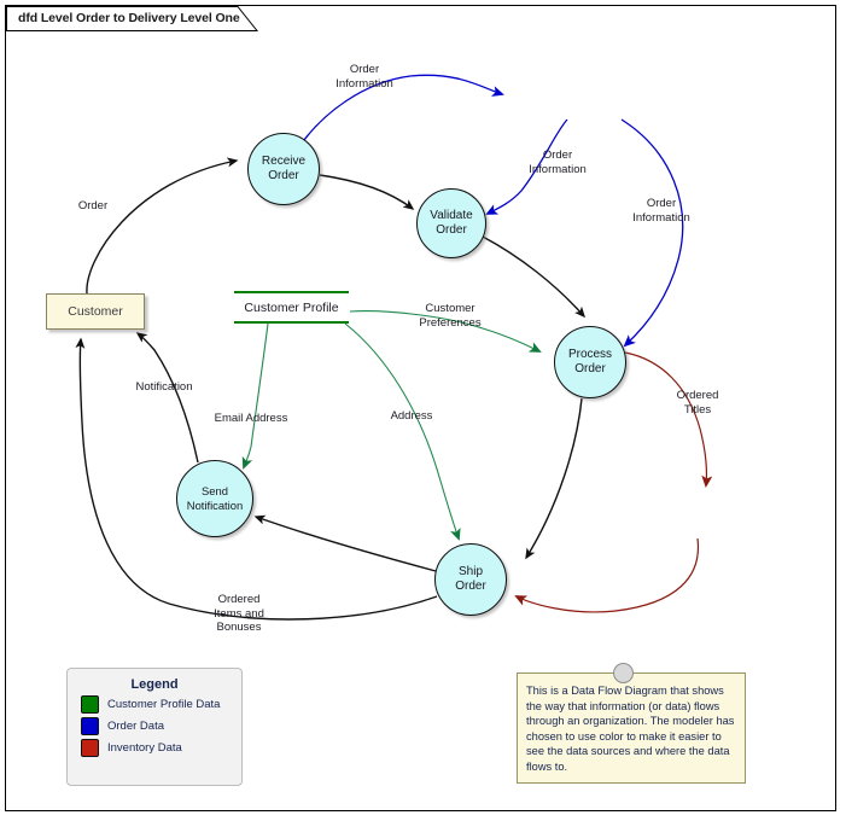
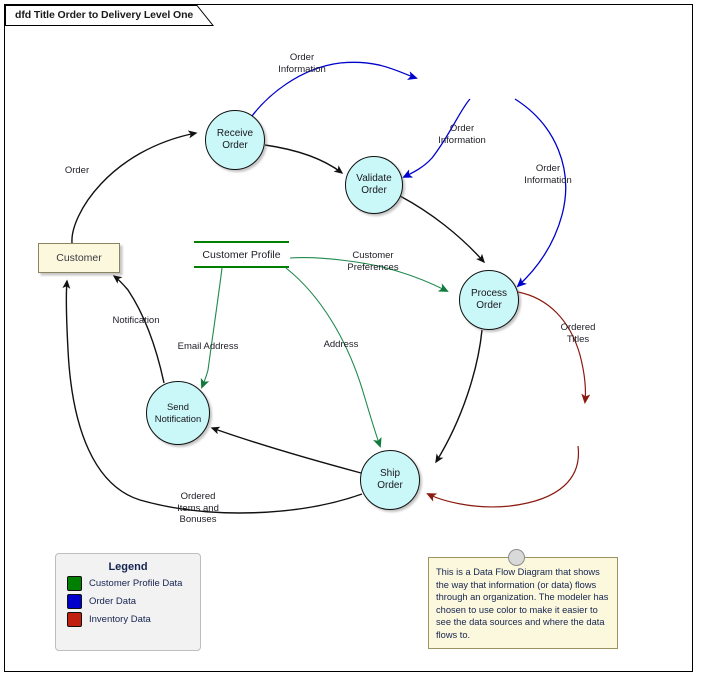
- dfd Level Order to Delivery Level One
+ dfd Title Order to Delivery Level One
  Order
  Order
  Information
  Order
  Information
  Order
  Information
  Customer
  Preferences
  Email Address
  Address
  Ordered
  Titles
  Notification
  Ordered
  Items and
  Bonuses
  Receive
  Order
  Validate
  Order
  Process
  Order
  Send
  Notification
  Ship
  Order
  Customer
  Customer Profile
  Legend
  Customer Profile Data
  Order Data
  Inventory Data
  This is a Data Flow Diagram that shows the way that information (or data) flows through an organization. The modeler has chosen to use color to make it easier to see the data sources and where the data flows to.
